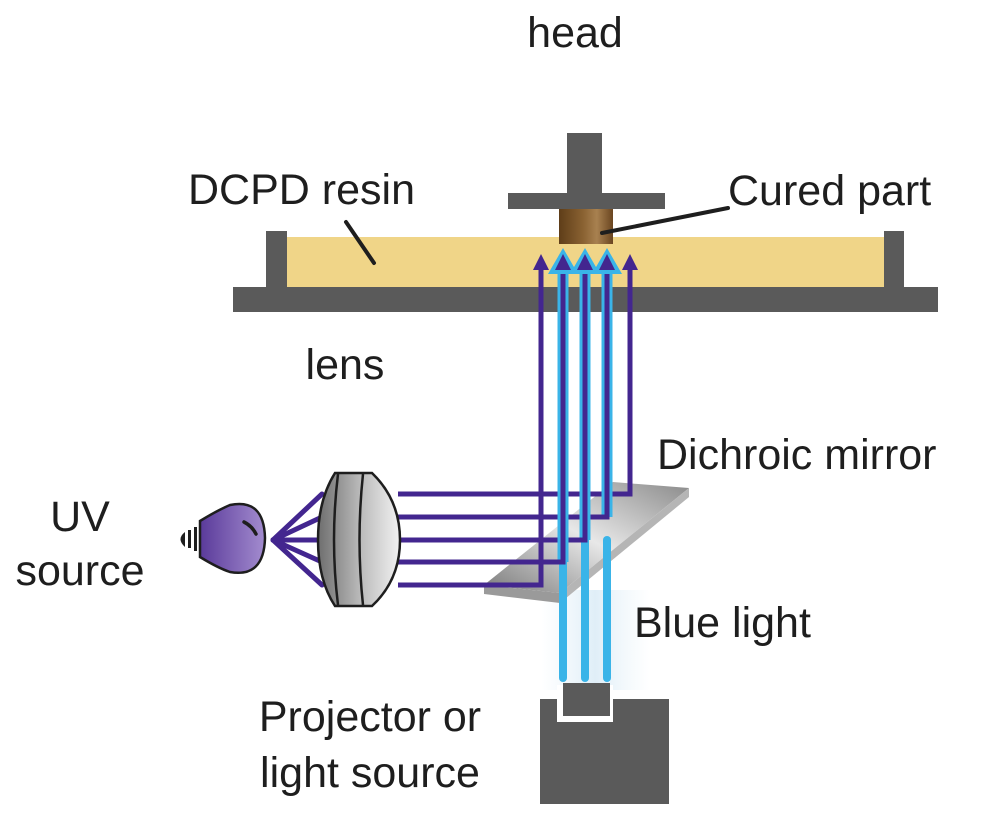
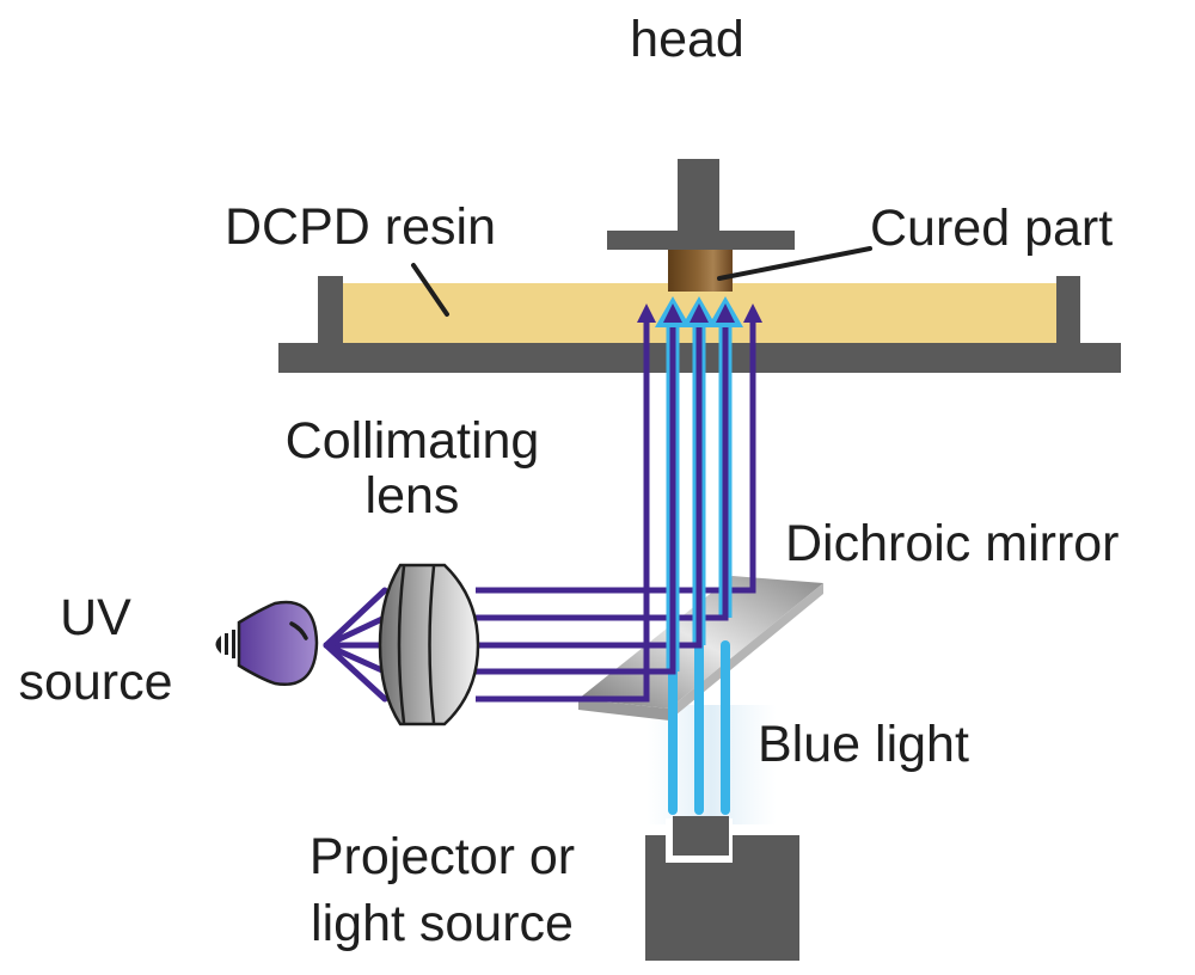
  head
  DCPD resin
  Cured part
+ Collimating
  lens
  Dichroic mirror
  UV
  source
  Blue light
  Projector or
  light source
